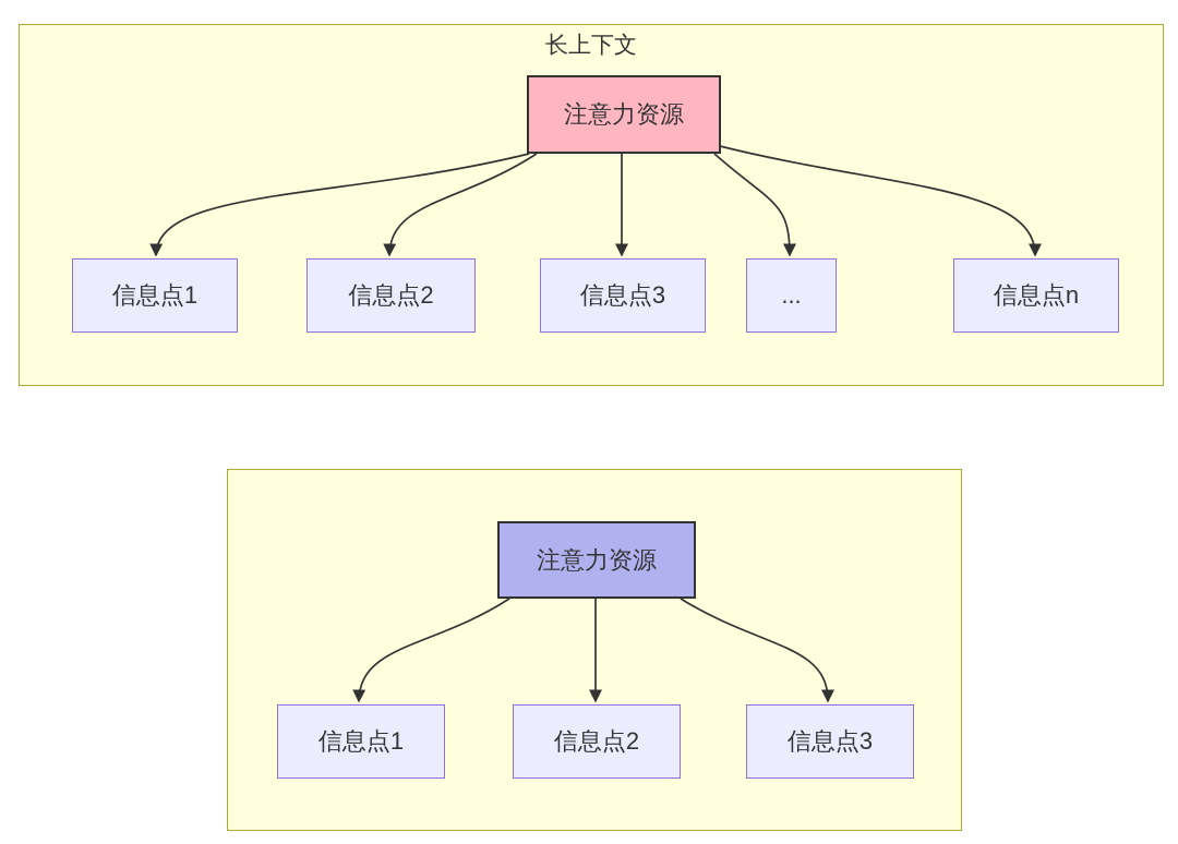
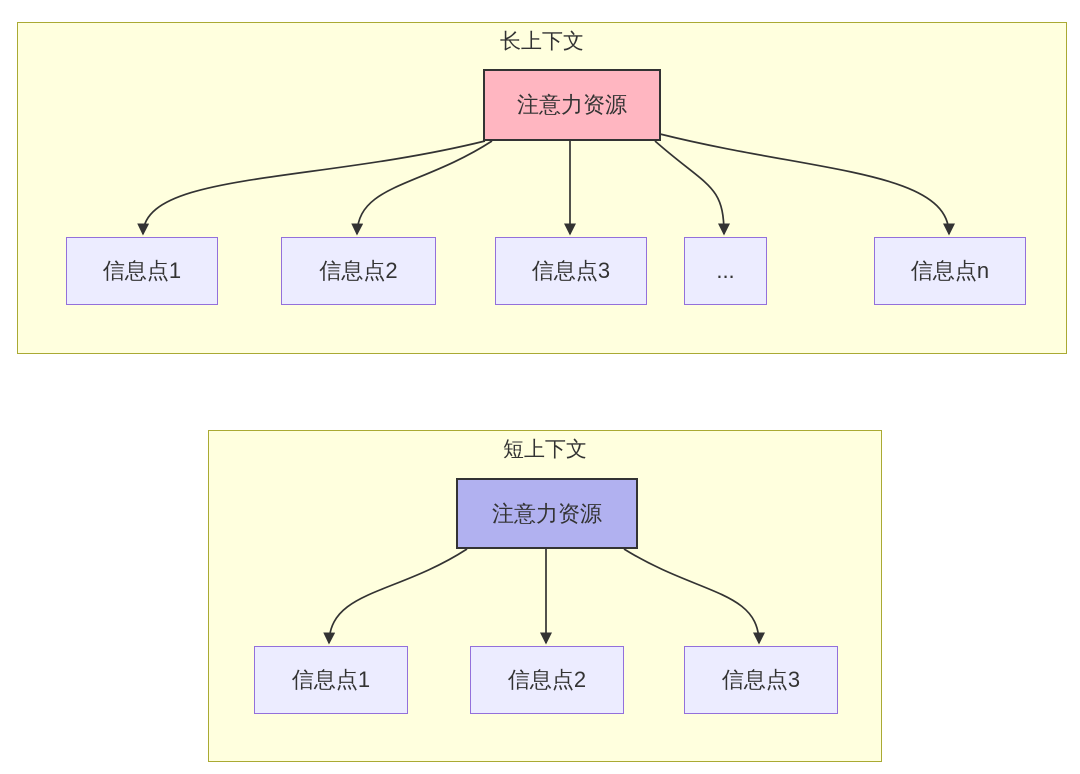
  长上下文
  注意力资源
  信息点1
  信息点2
  信息点3
  ...
  信息点n
+ 短上下文
  注意力资源
  信息点1
  信息点2
  信息点3
